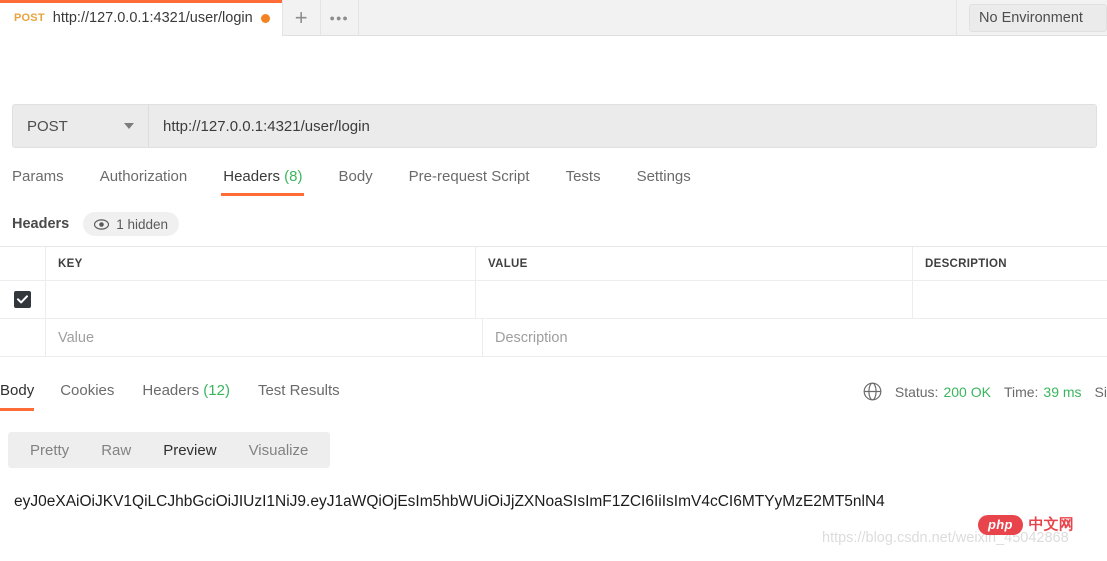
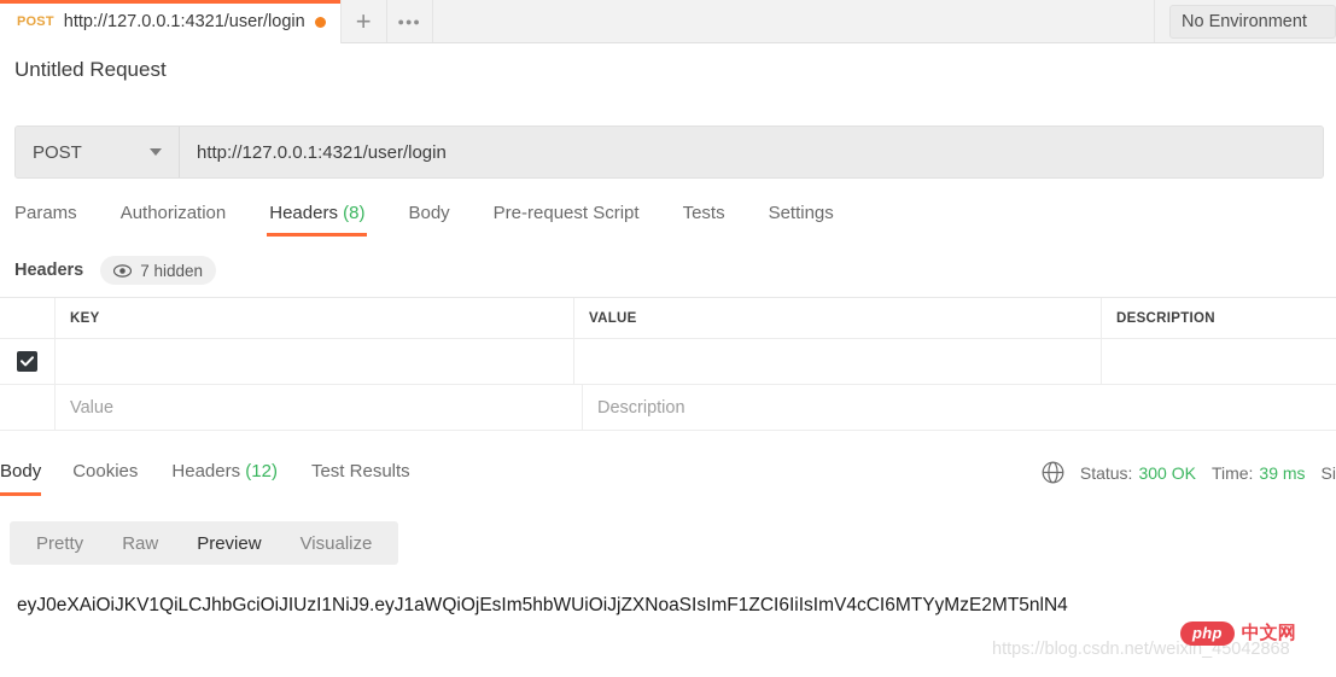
  POST
  http://127.0.0.1:4321/user/login
  +
  ●●●
  No Environment
+ Untitled Request
  POST
  http://127.0.0.1:4321/user/login
  Params
  Authorization
  Headers (8)
  Body
  Pre-request Script
  Tests
  Settings
  Headers
- 1 hidden
+ 7 hidden
  KEY
  VALUE
  DESCRIPTION
  Value
  Description
  Body
  Cookies
  Headers (12)
  Test Results
  Status:
- 200 OK
+ 300 OK
  Time:
  39 ms
  Si
  Pretty
  Raw
  Preview
  Visualize
  eyJ0eXAiOiJKV1QiLCJhbGciOiJIUzI1NiJ9.eyJ1aWQiOjEsIm5hbWUiOiJjZXNoaSIsImF1ZCI6IiIsImV4cCI6MTYyMzE2MT5nlN4
  https://blog.csdn.net/weixin_45042868
  php
  中文网
